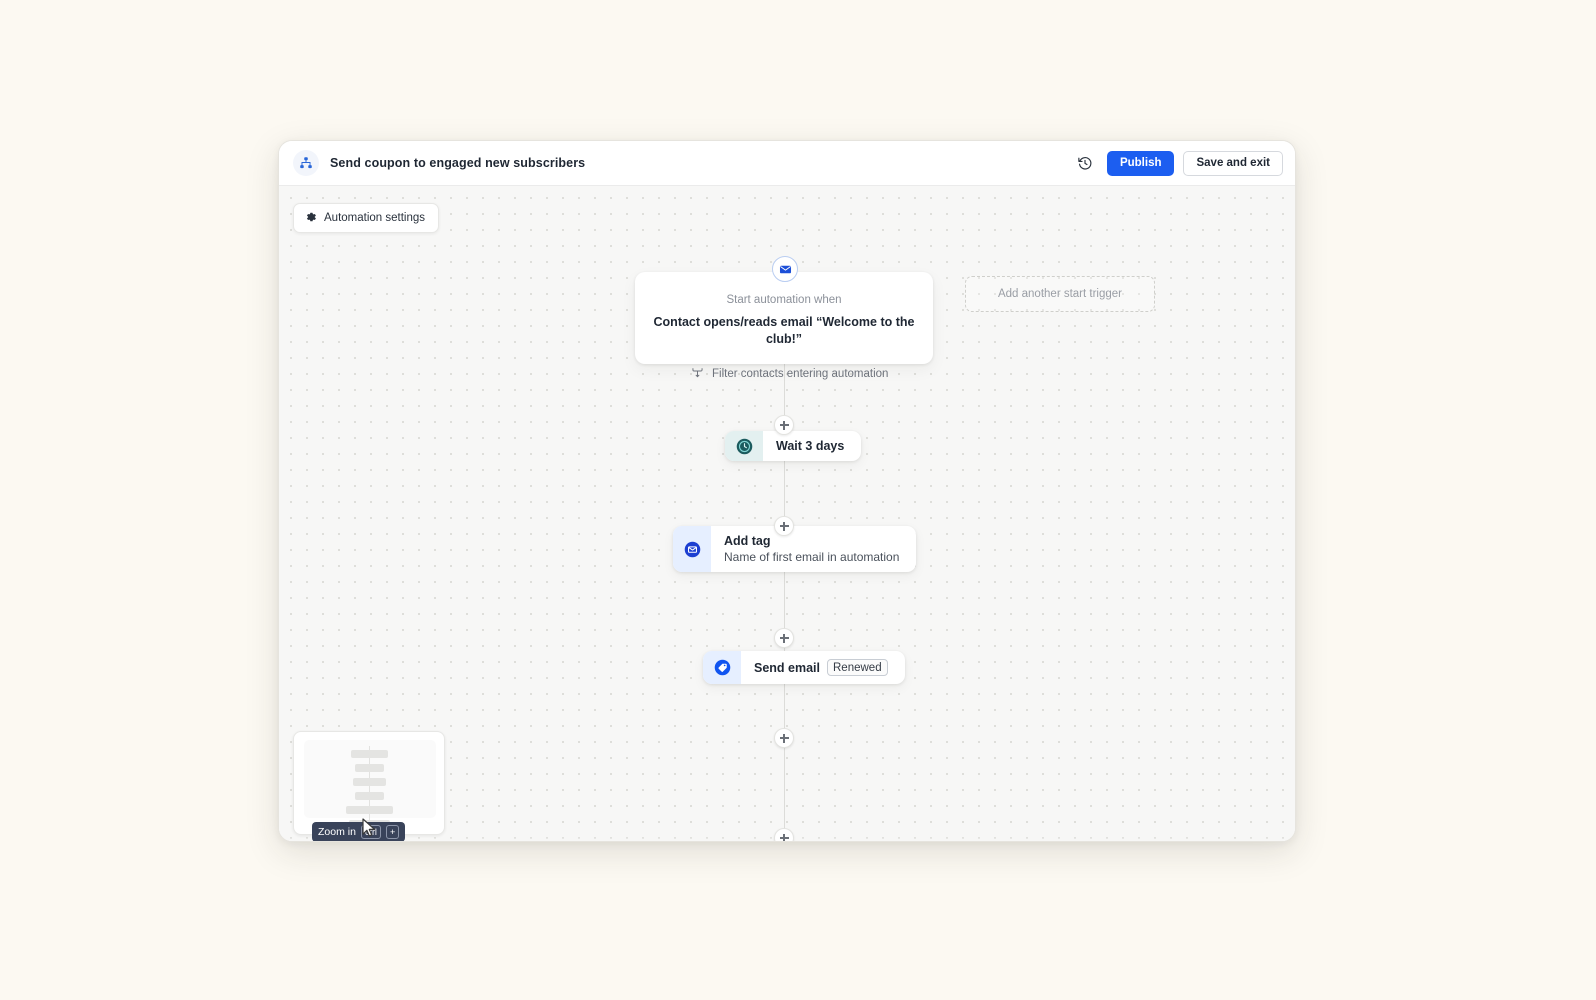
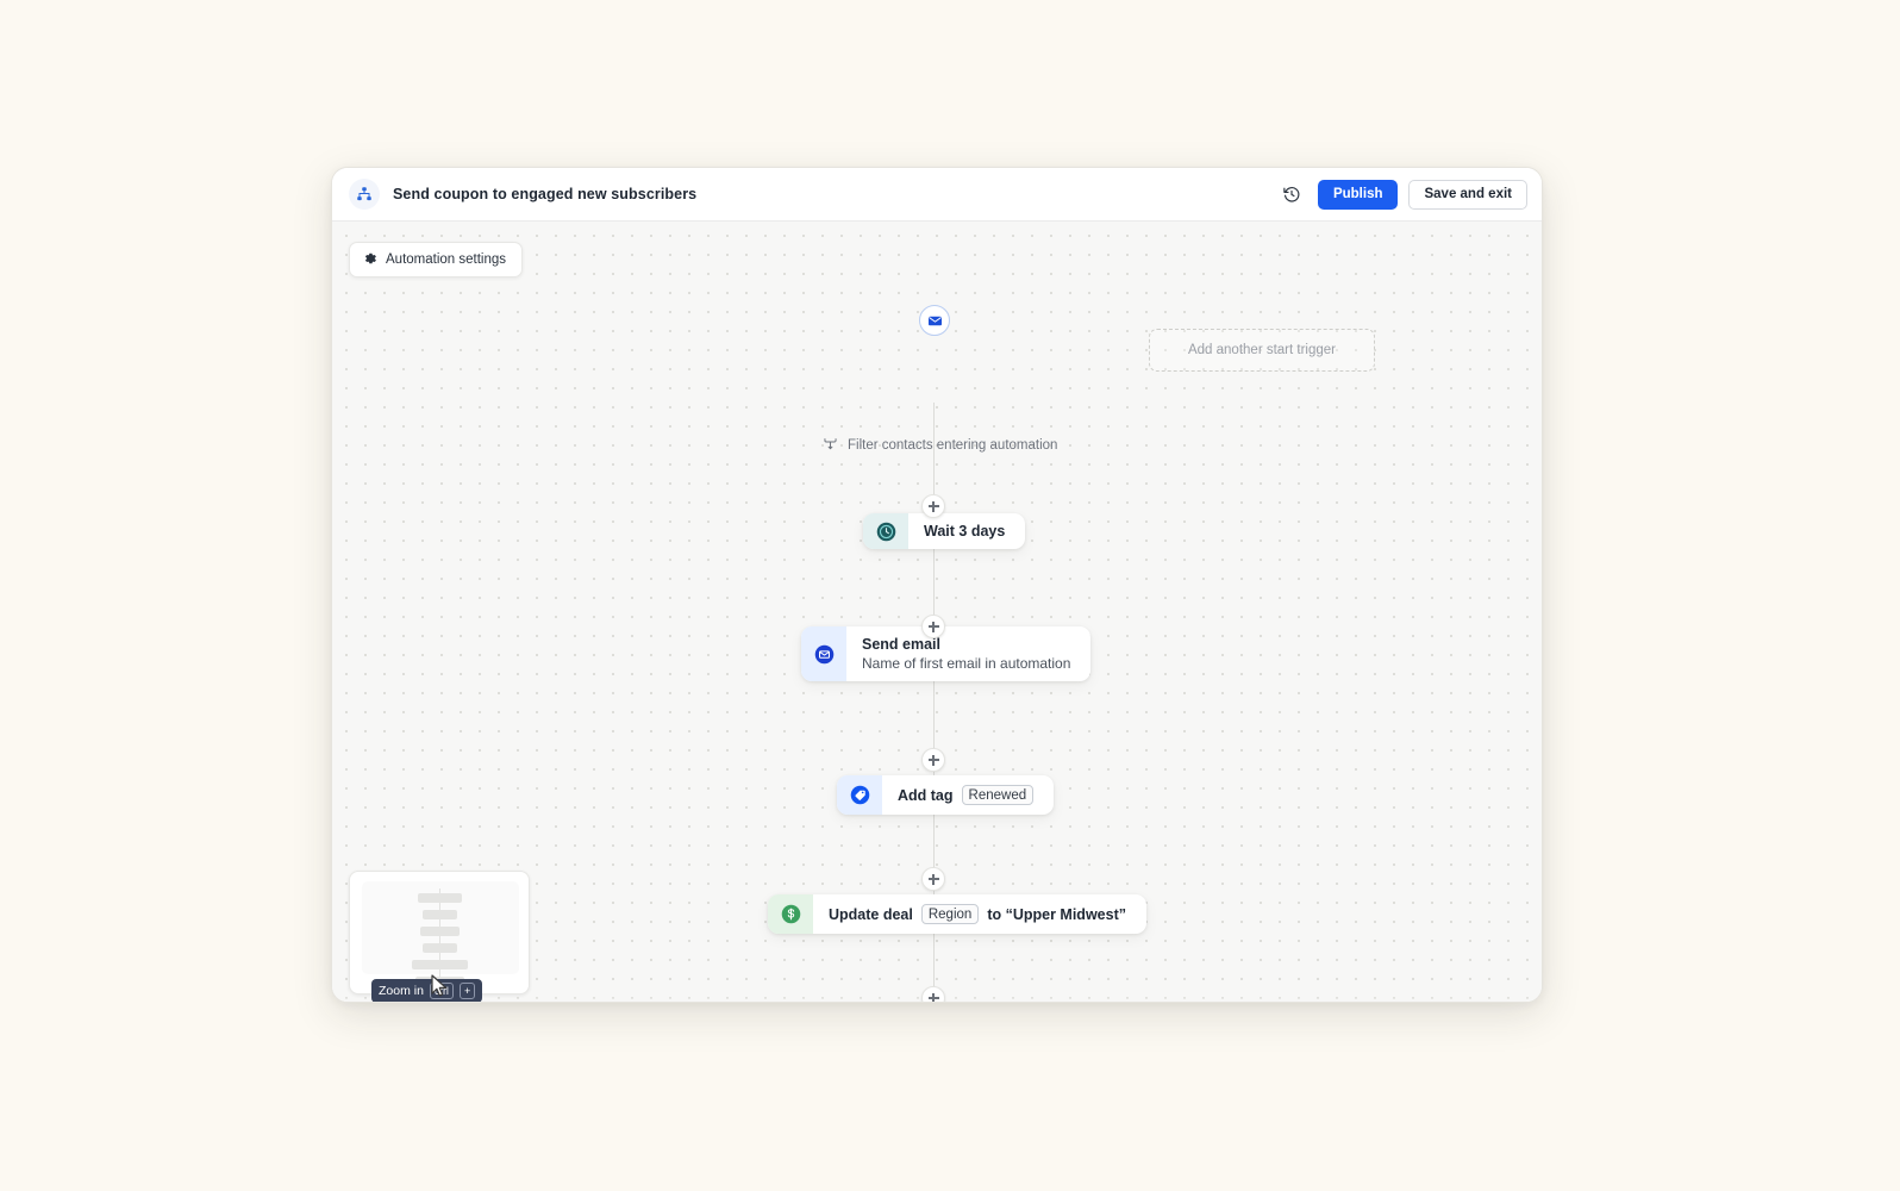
  Send coupon to engaged new subscribers
  Publish
  Save and exit
  Automation settings
- Start automation when
- Contact opens/reads email “Welcome to the club!”
  Add another start trigger
  Filter contacts entering automation
  Wait 3 days
- Add tag
+ Send email
  Name of first email in automation
- Send email
+ Add tag
  Renewed
+ Update deal
+ Region
+ to “Upper Midwest”
  Zoom in
  +
